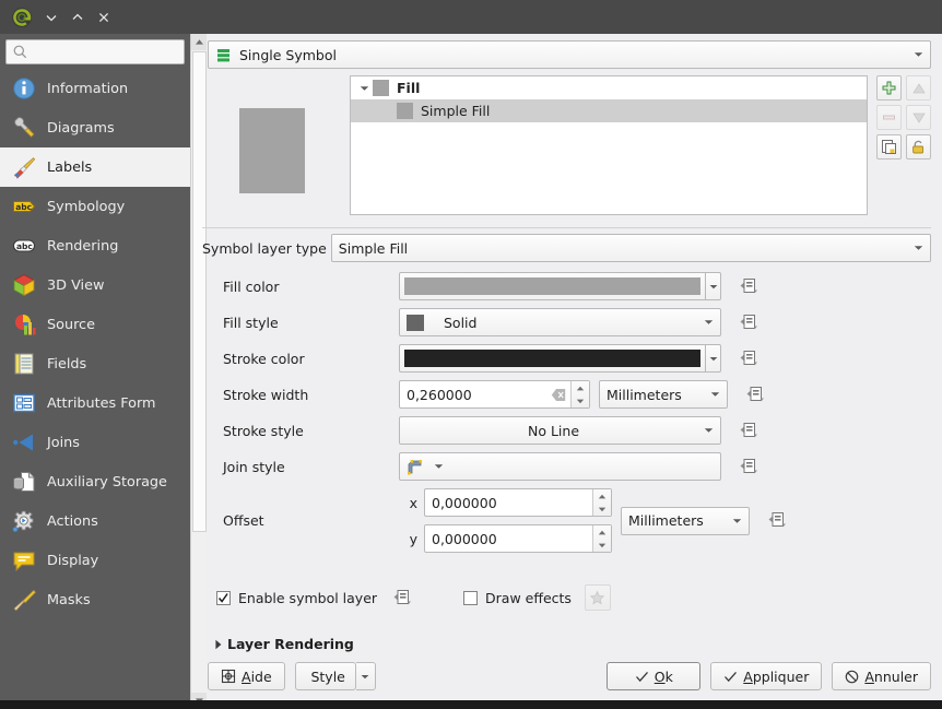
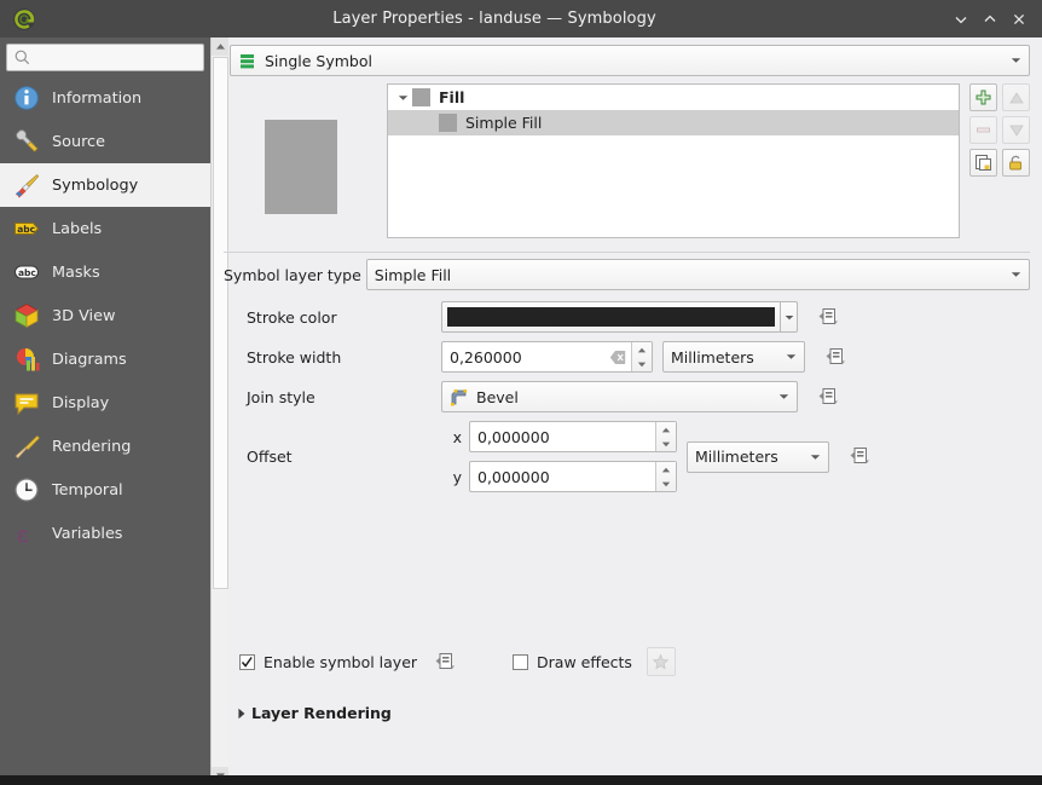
+ Layer Properties - landuse — Symbology
  Information
- Diagrams
+ Source
- Labels
+ Symbology
  abc
- Symbology
+ Labels
  abc
- Rendering
+ Masks
  3D View
- Source
+ Diagrams
- Fields
- Attributes Form
- Joins
- Auxiliary Storage
- Actions
  Display
- Masks
+ Rendering
+ Temporal
+ ε
+ Variables
  Single Symbol
  Fill
  Simple Fill
  Symbol layer type
  Simple Fill
- Fill color
- Fill style
- Solid
  Stroke color
  Stroke width
  0,260000
  Millimeters
- Stroke style
- No Line
  Join style
+ Bevel
  Offset
  x
  0,000000
  y
  0,000000
  Millimeters
  Enable symbol layer
  Draw effects
  Layer Rendering
- Aide
- Style
- Ok
- Appliquer
- Annuler
